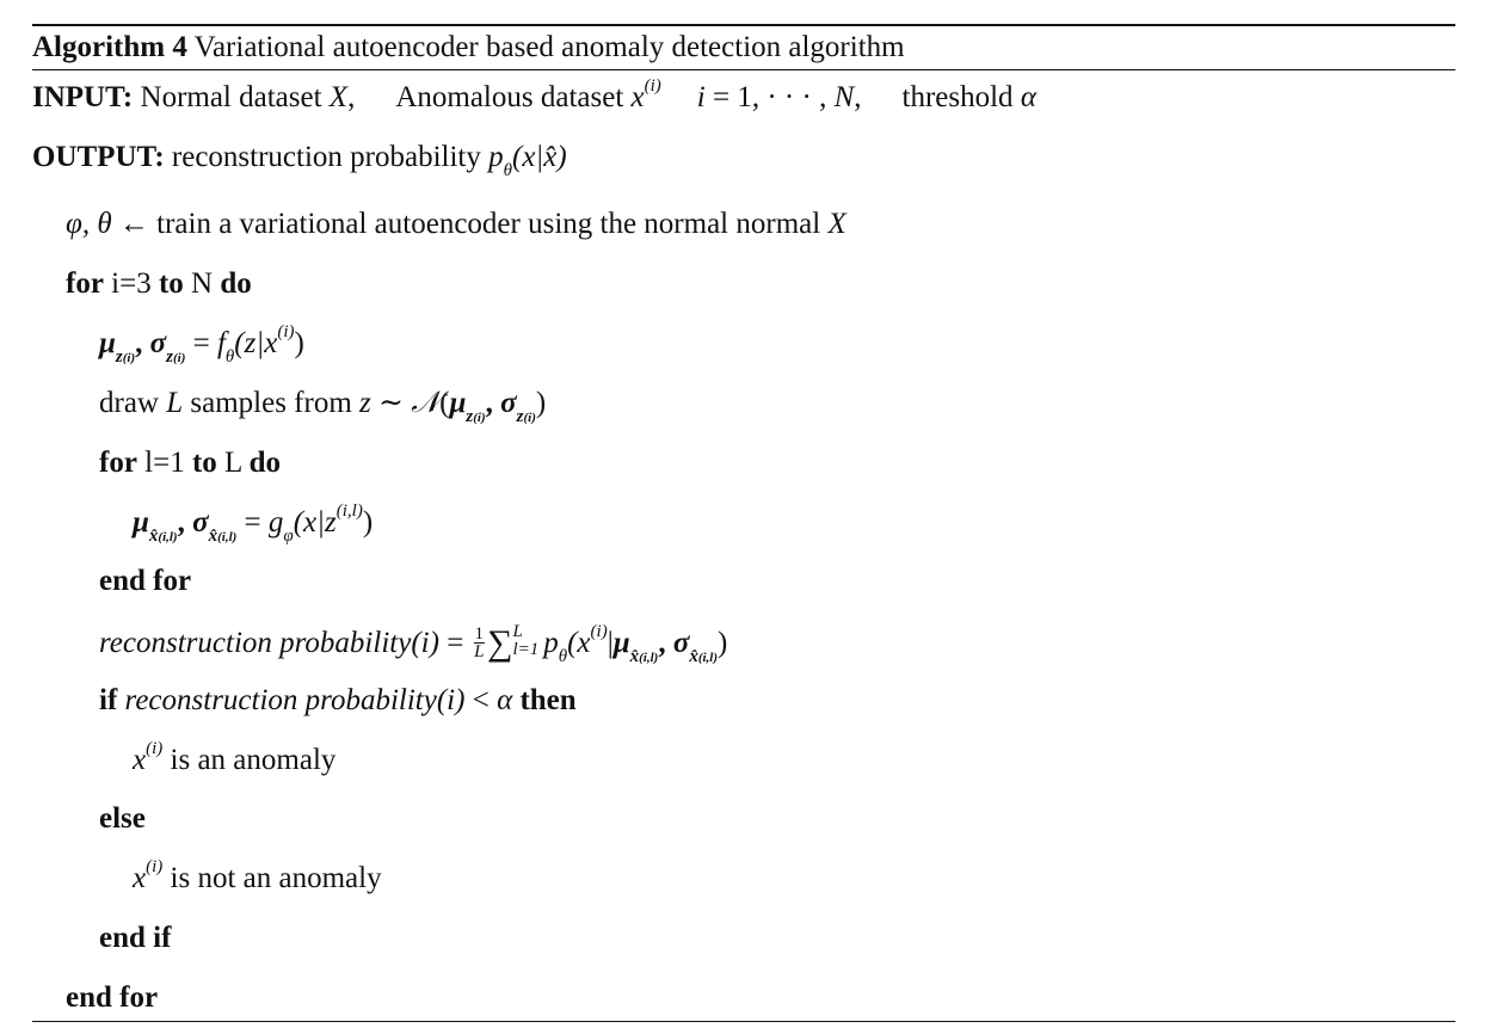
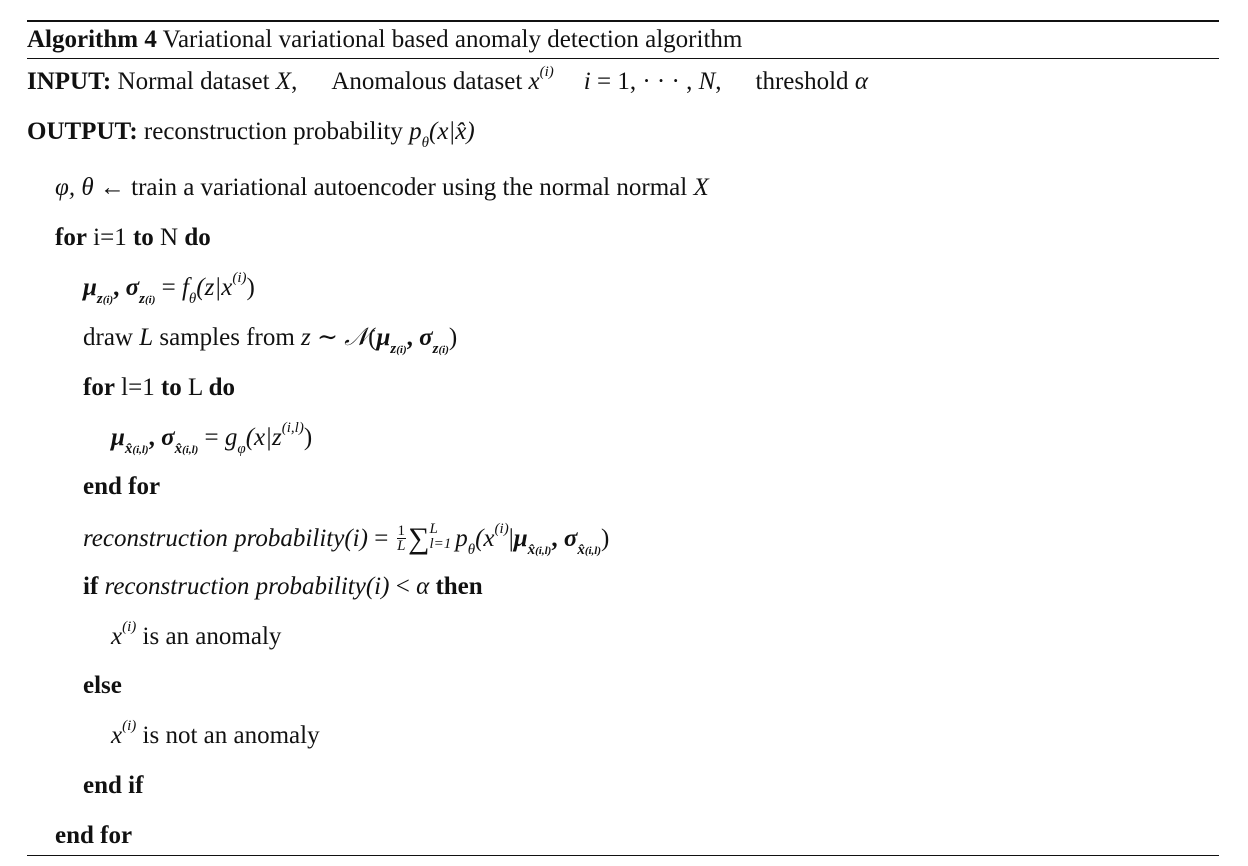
- Algorithm 4 Variational autoencoder based anomaly detection algorithm
+ Algorithm 4 Variational variational based anomaly detection algorithm
  INPUT: Normal dataset X, Anomalous dataset x(i)i = 1, · · · , N, threshold α
  OUTPUT: reconstruction probability pθ(x|x̂)
  φ, θ ← train a variational autoencoder using the normal normal X
- for i=3 to N do
+ for i=1 to N do
  μz(i), σz(i) = fθ(z|x(i))
  draw L samples from z ∼ 𝒩(μz(i), σz(i))
  for l=1 to L do
  μx̂(i,l), σx̂(i,l) = gφ(x|z(i,l))
  end for
  reconstruction probability(i) =
  1
  L
  ∑
  L
  l=1
  pθ(x(i)|μx̂(i,l), σx̂(i,l))
  if reconstruction probability(i) < α then
  x(i) is an anomaly
  else
  x(i) is not an anomaly
  end if
  end for
